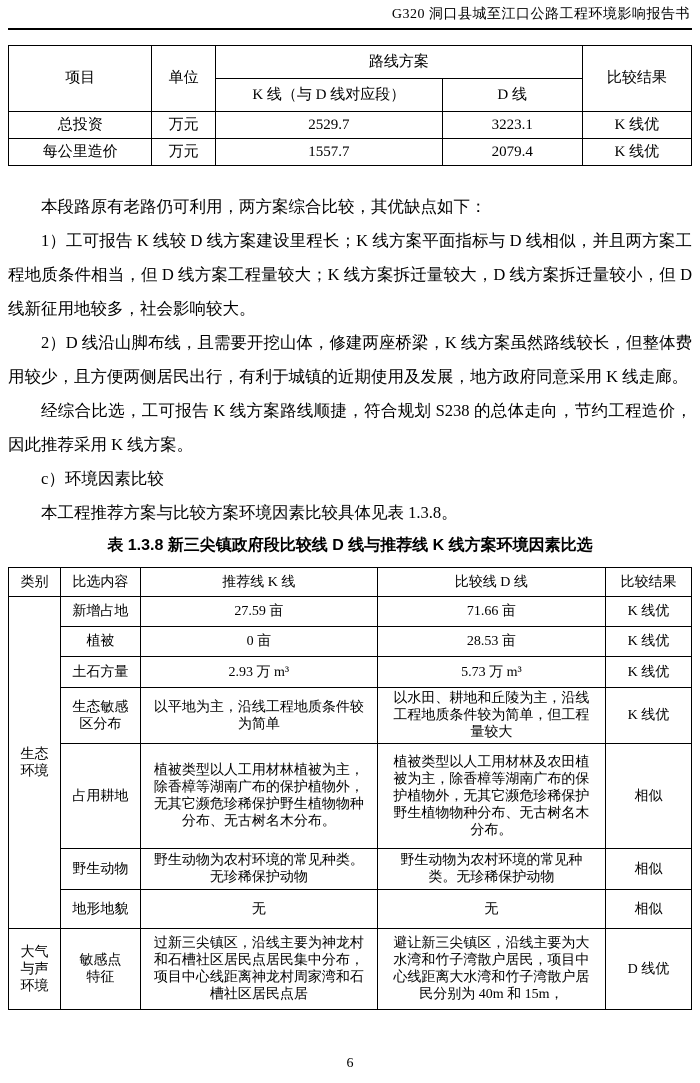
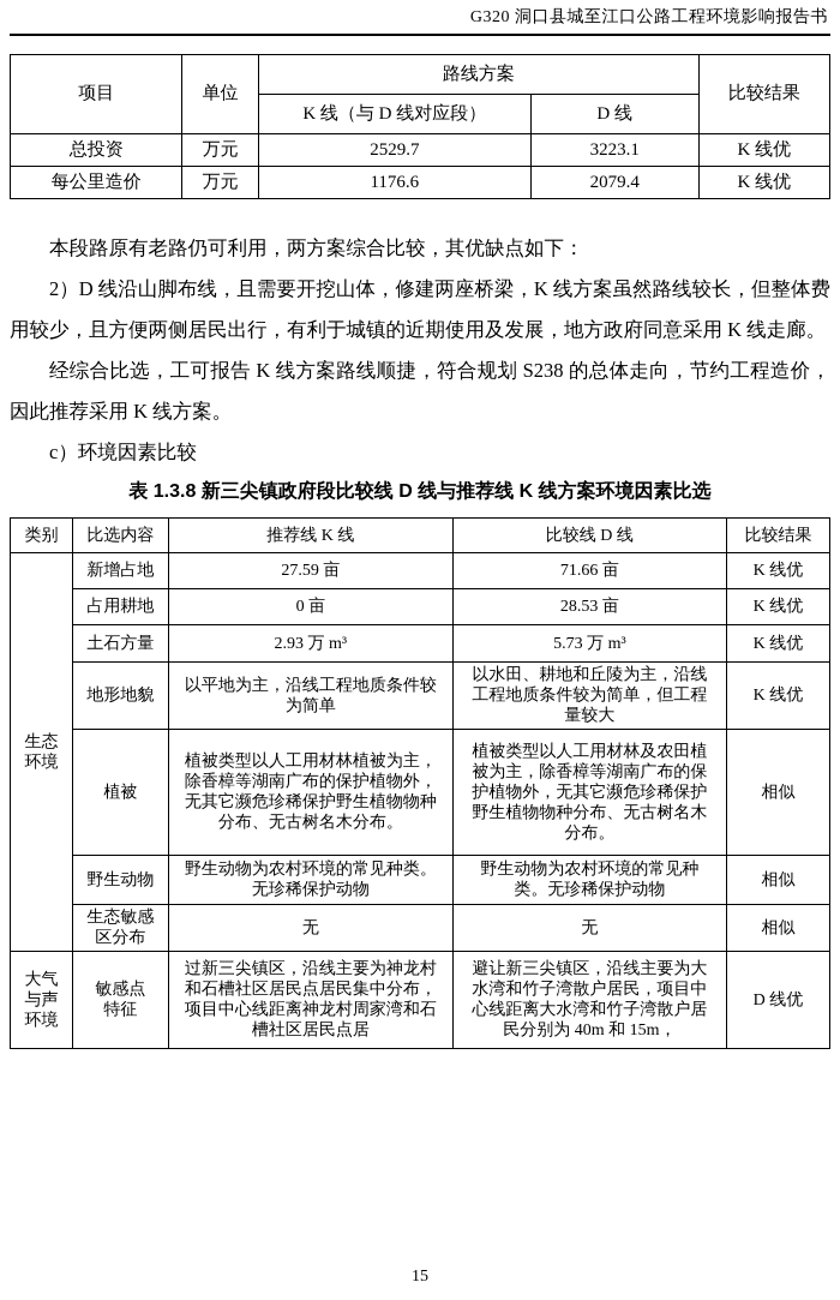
  G320 洞口县城至江口公路工程环境影响报告书
  项目	单位	路线方案	比较结果
  K 线（与 D 线对应段）	D 线
  总投资	万元	2529.7	3223.1	K 线优
- 每公里造价	万元	1557.7	2079.4	K 线优
+ 每公里造价	万元	1176.6	2079.4	K 线优
  本段路原有老路仍可利用，两方案综合比较，其优缺点如下：
- 1）工可报告 K 线较 D 线方案建设里程长；K 线方案平面指标与 D 线相似，并且两方案工程地质条件相当，但 D 线方案工程量较大；K 线方案拆迁量较大，D 线方案拆迁量较小，但 D 线新征用地较多，社会影响较大。
  2）D 线沿山脚布线，且需要开挖山体，修建两座桥梁，K 线方案虽然路线较长，但整体费用较少，且方便两侧居民出行，有利于城镇的近期使用及发展，地方政府同意采用 K 线走廊。
  经综合比选，工可报告 K 线方案路线顺捷，符合规划 S238 的总体走向，节约工程造价，因此推荐采用 K 线方案。
  c）环境因素比较
- 本工程推荐方案与比较方案环境因素比较具体见表 1.3.8。
  表 1.3.8 新三尖镇政府段比较线 D 线与推荐线 K 线方案环境因素比选
  类别	比选内容	推荐线 K 线	比较线 D 线	比较结果
  生态 环境	新增占地	27.59 亩	71.66 亩	K 线优
- 植被	0 亩	28.53 亩	K 线优
+ 占用耕地	0 亩	28.53 亩	K 线优
  土石方量	2.93 万 m³	5.73 万 m³	K 线优
- 生态敏感 区分布	以平地为主，沿线工程地质条件较为简单	以水田、耕地和丘陵为主，沿线工程地质条件较为简单，但工程量较大	K 线优
+ 地形地貌	以平地为主，沿线工程地质条件较为简单	以水田、耕地和丘陵为主，沿线工程地质条件较为简单，但工程量较大	K 线优
- 占用耕地	植被类型以人工用材林植被为主，除香樟等湖南广布的保护植物外，无其它濒危珍稀保护野生植物物种分布、无古树名木分布。	植被类型以人工用材林及农田植被为主，除香樟等湖南广布的保护植物外，无其它濒危珍稀保护野生植物物种分布、无古树名木分布。	相似
+ 植被	植被类型以人工用材林植被为主，除香樟等湖南广布的保护植物外，无其它濒危珍稀保护野生植物物种分布、无古树名木分布。	植被类型以人工用材林及农田植被为主，除香樟等湖南广布的保护植物外，无其它濒危珍稀保护野生植物物种分布、无古树名木分布。	相似
  野生动物	野生动物为农村环境的常见种类。无珍稀保护动物	野生动物为农村环境的常见种类。无珍稀保护动物	相似
- 地形地貌	无	无	相似
+ 生态敏感 区分布	无	无	相似
  大气 与声 环境	敏感点 特征	过新三尖镇区，沿线主要为神龙村和石槽社区居民点居民集中分布，项目中心线距离神龙村周家湾和石槽社区居民点居	避让新三尖镇区，沿线主要为大水湾和竹子湾散户居民，项目中心线距离大水湾和竹子湾散户居民分别为 40m 和 15m，	D 线优
- 6
+ 15
